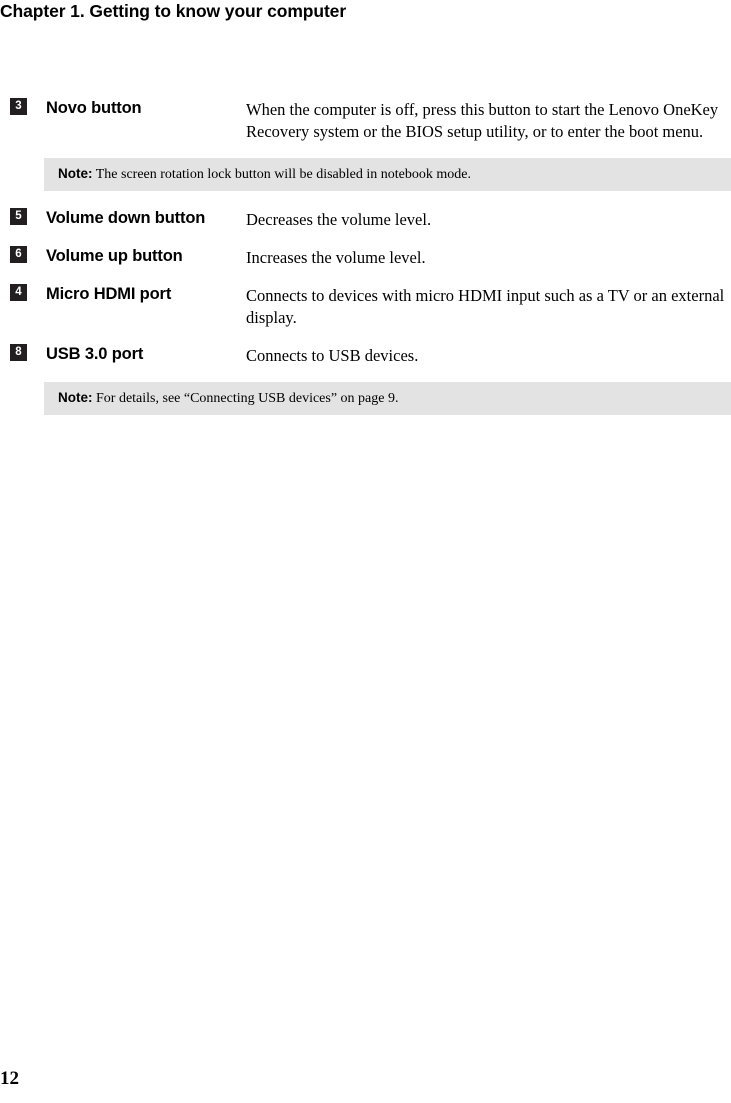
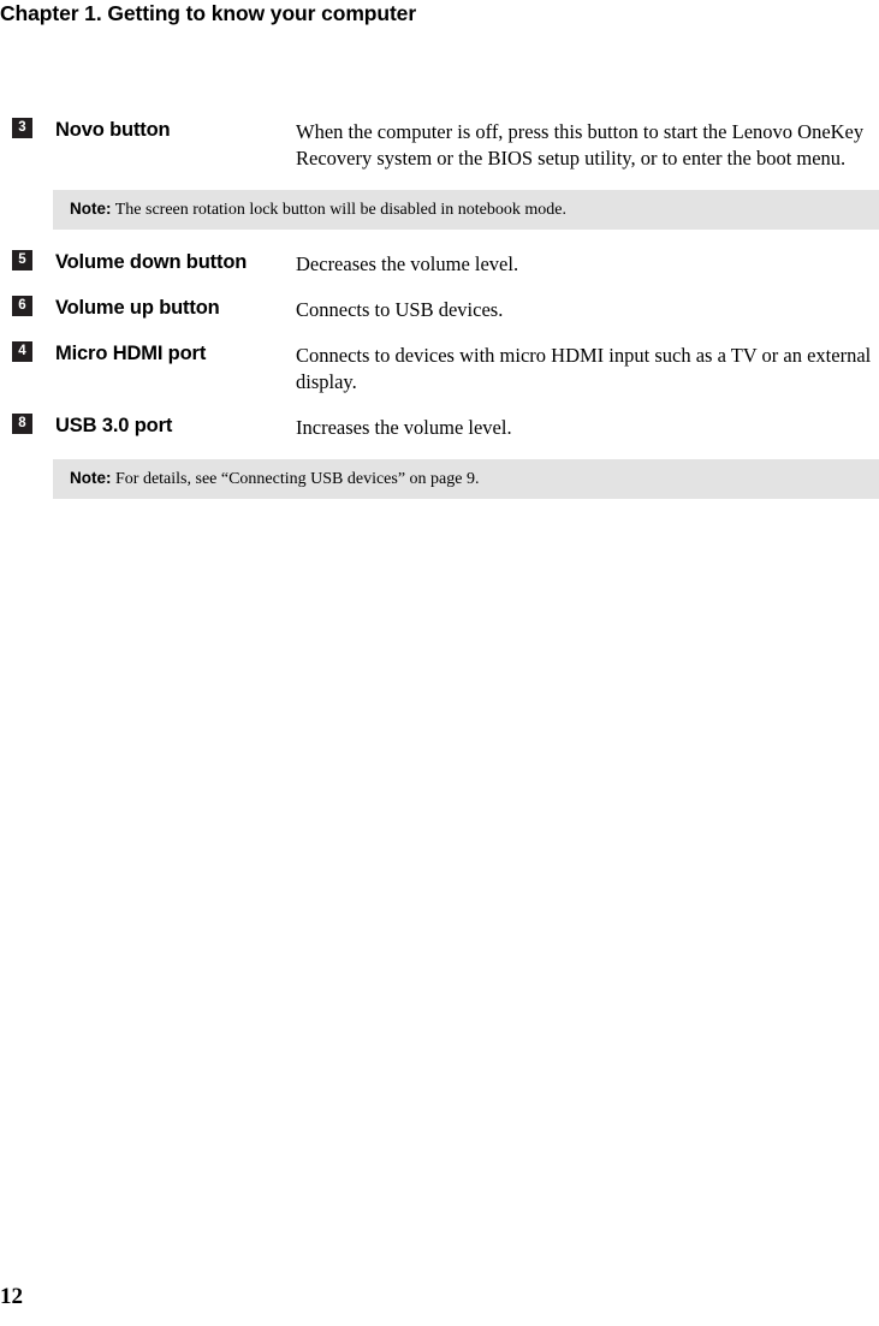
  Chapter 1. Getting to know your computer
  3	Novo button	When the computer is off, press this button to start the Lenovo OneKey Recovery system or the BIOS setup utility, or to enter the boot menu.
  Note: The screen rotation lock button will be disabled in notebook mode.
  5	Volume down button	Decreases the volume level.
- 6	Volume up button	Increases the volume level.
+ 6	Volume up button	Connects to USB devices.
  4	Micro HDMI port	Connects to devices with micro HDMI input such as a TV or an external display.
- 8	USB 3.0 port	Connects to USB devices.
+ 8	USB 3.0 port	Increases the volume level.
  Note: For details, see “Connecting USB devices” on page 9.
  12
